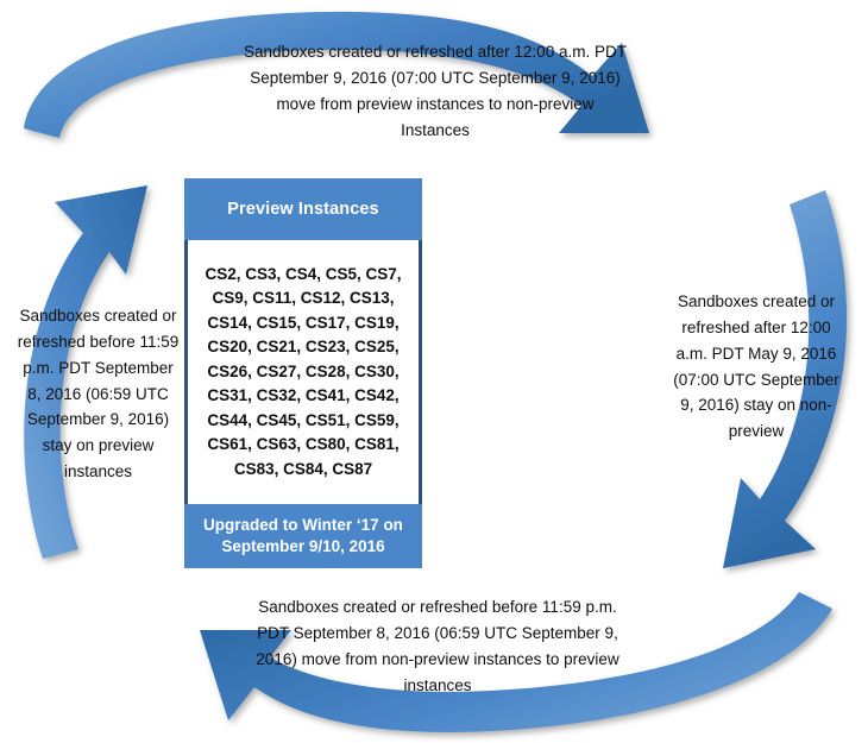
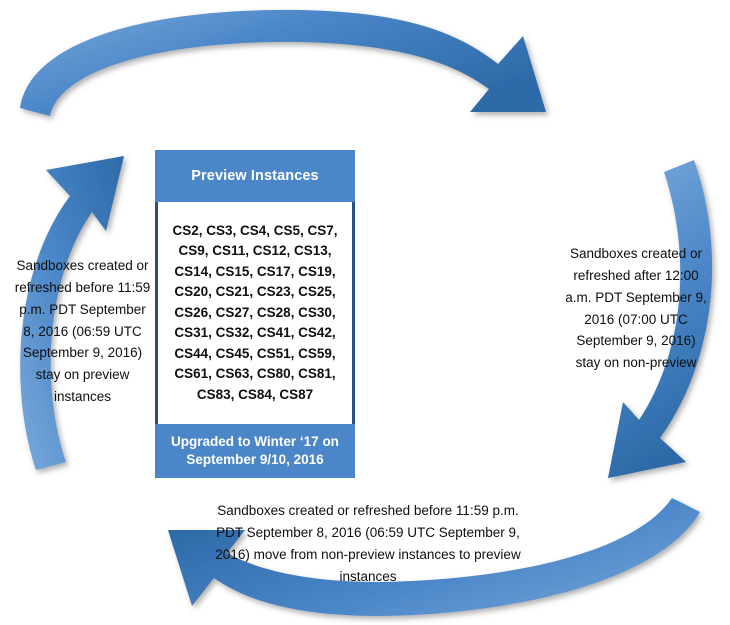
  Preview Instances
  CS2, CS3, CS4, CS5, CS7, CS9, CS11, CS12, CS13, CS14, CS15, CS17, CS19, CS20, CS21, CS23, CS25, CS26, CS27, CS28, CS30, CS31, CS32, CS41, CS42, CS44, CS45, CS51, CS59, CS61, CS63, CS80, CS81, CS83, CS84, CS87
  Upgraded to Winter ‘17 on September 9/10, 2016
- Sandboxes created or refreshed after 12:00 a.m. PDT September 9, 2016 (07:00 UTC September 9, 2016) move from preview instances to non-preview Instances
  Sandboxes created or refreshed before 11:59 p.m. PDT September 8, 2016 (06:59 UTC September 9, 2016) stay on preview instances
- Sandboxes created or refreshed after 12:00 a.m. PDT May 9, 2016 (07:00 UTC September 9, 2016) stay on non-preview
+ Sandboxes created or refreshed after 12:00 a.m. PDT September 9, 2016 (07:00 UTC September 9, 2016) stay on non-preview
  Sandboxes created or refreshed before 11:59 p.m. PDT September 8, 2016 (06:59 UTC September 9, 2016) move from non-preview instances to preview instances
